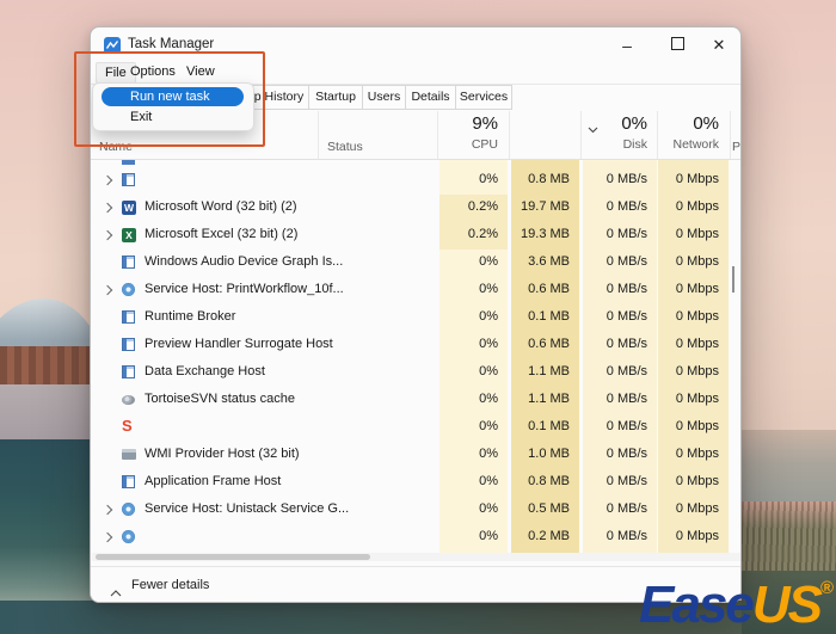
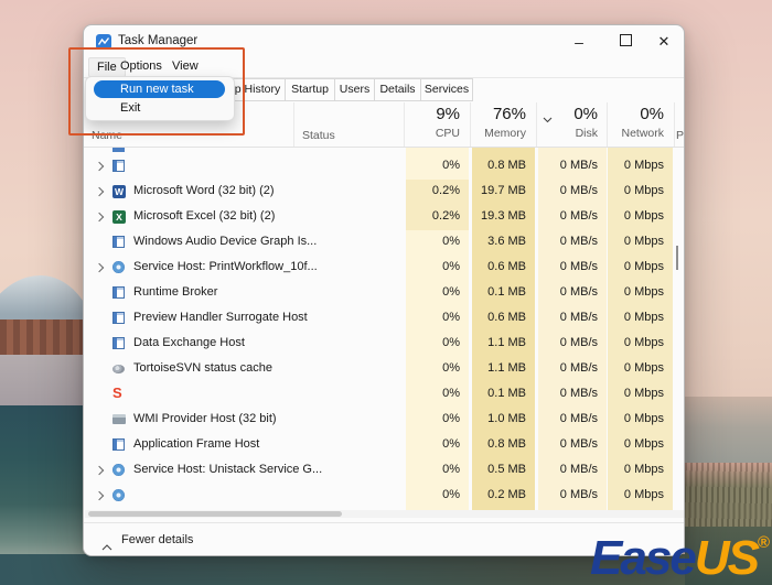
  Task Manager
  –
  ✕
  File
  Options
  View
  p History
  Startup
  Users
  Details
  Services
  Name
  Status
  9%
  CPU
+ 76%
+ Memory
  0%
  Disk
  0%
  Network
  0%
  0.8 MB
  0 MB/s
  0 Mbps
  W
  Microsoft Word (32 bit) (2)
  0.2%
  19.7 MB
  0 MB/s
  0 Mbps
  X
  Microsoft Excel (32 bit) (2)
  0.2%
  19.3 MB
  0 MB/s
  0 Mbps
  Windows Audio Device Graph Is...
  0%
  3.6 MB
  0 MB/s
  0 Mbps
  Service Host: PrintWorkflow_10f...
  0%
  0.6 MB
  0 MB/s
  0 Mbps
  Runtime Broker
  0%
  0.1 MB
  0 MB/s
  0 Mbps
  Preview Handler Surrogate Host
  0%
  0.6 MB
  0 MB/s
  0 Mbps
  Data Exchange Host
  0%
  1.1 MB
  0 MB/s
  0 Mbps
  TortoiseSVN status cache
  0%
  1.1 MB
  0 MB/s
  0 Mbps
  S
  0%
  0.1 MB
  0 MB/s
  0 Mbps
  WMI Provider Host (32 bit)
  0%
  1.0 MB
  0 MB/s
  0 Mbps
  Application Frame Host
  0%
  0.8 MB
  0 MB/s
  0 Mbps
  Service Host: Unistack Service G...
  0%
  0.5 MB
  0 MB/s
  0 Mbps
  0%
  0.2 MB
  0 MB/s
  0 Mbps
  Fewer details
  Run new task
  Exit
  EaseUS®
